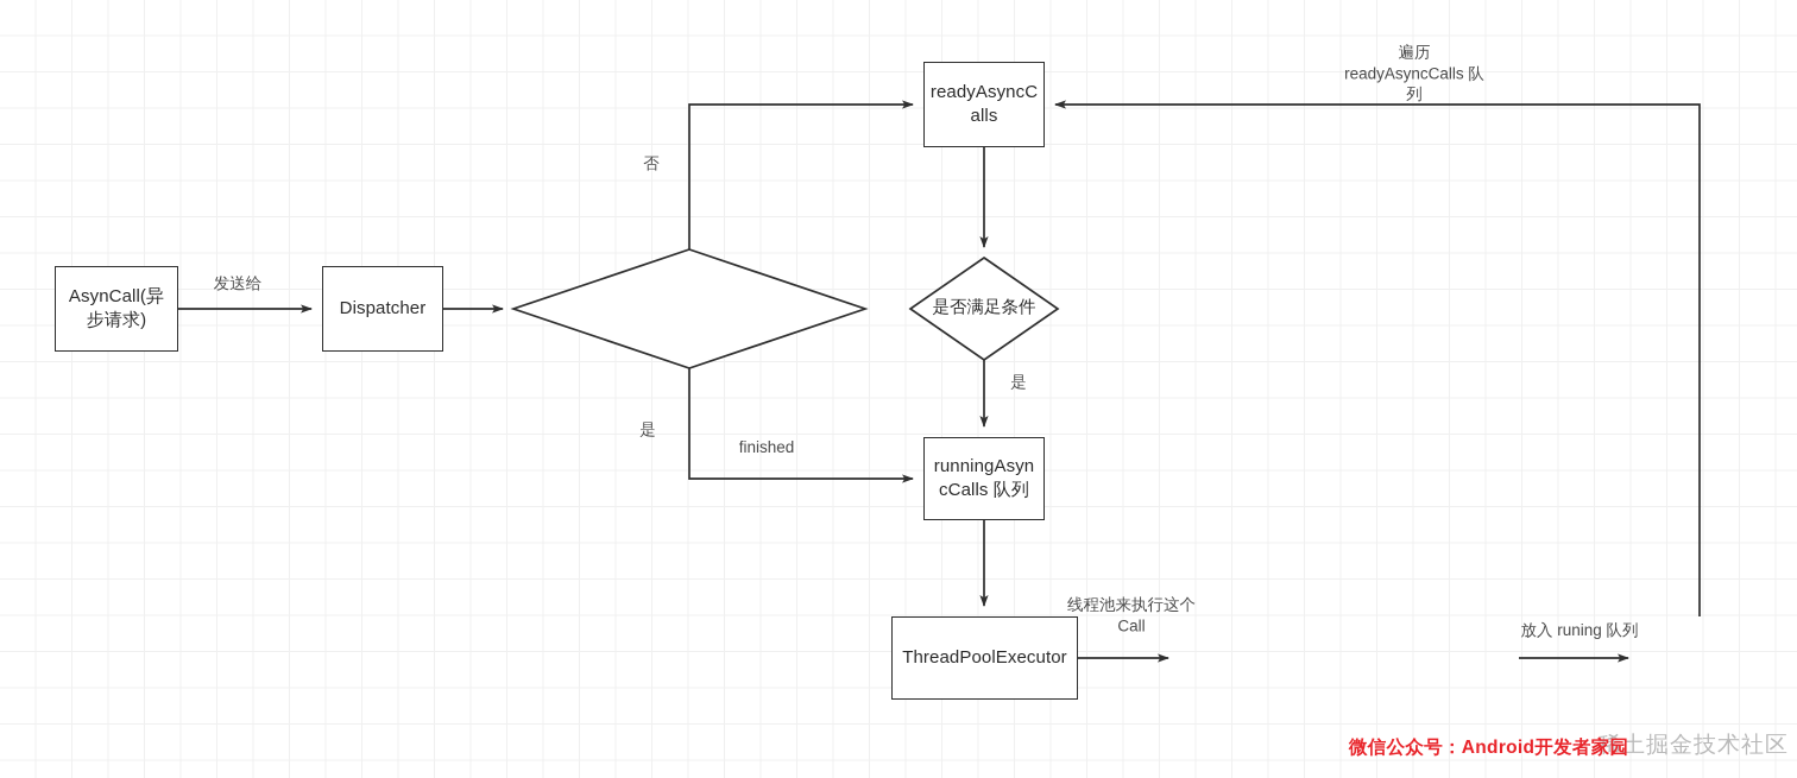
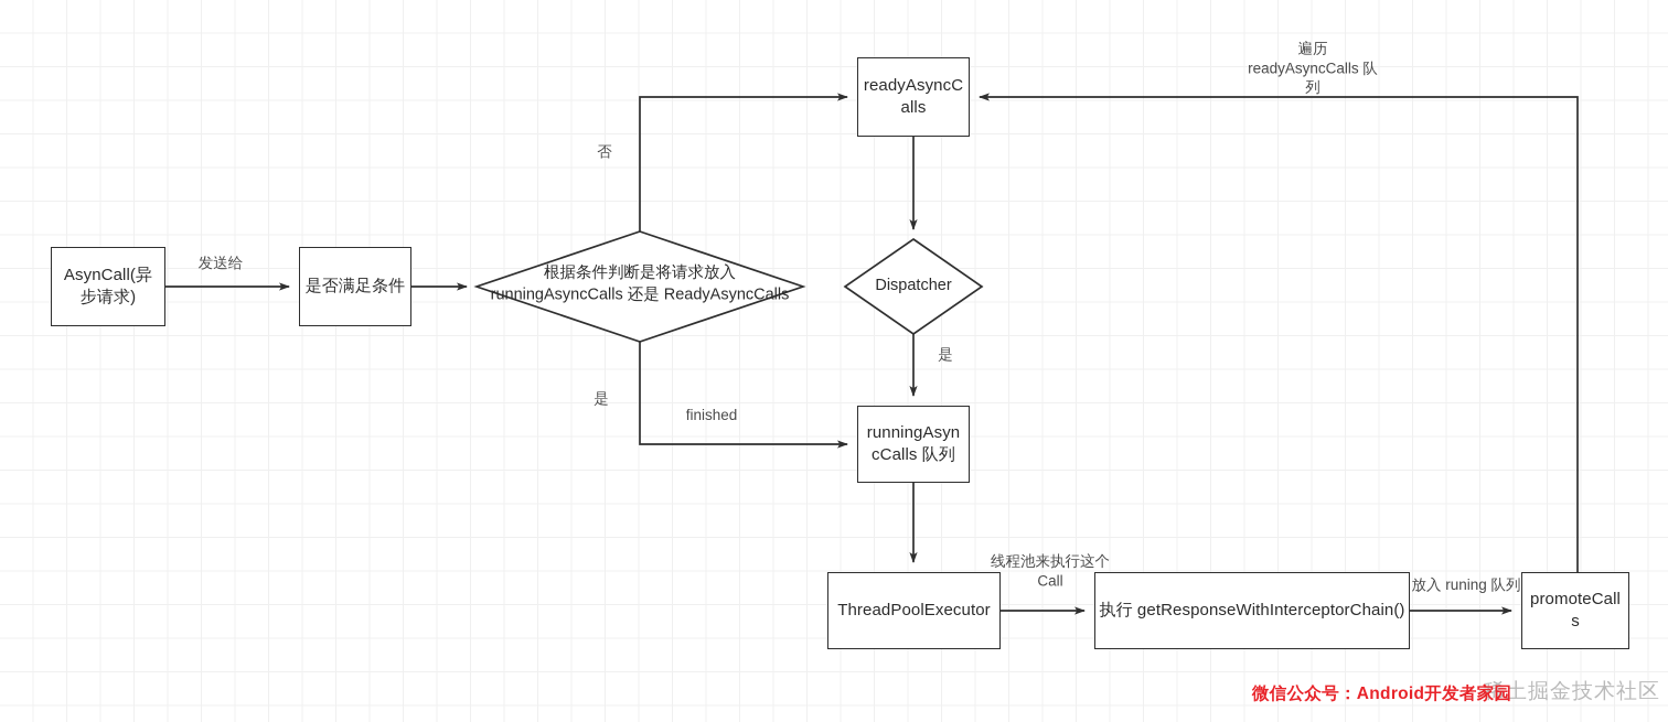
  AsynCall(异
  步请求)
- Dispatcher
+ 是否满足条件
  readyAsyncC
  alls
  runningAsyn
  cCalls 队列
  ThreadPoolExecutor
+ 执行 getResponseWithInterceptorChain()
+ promoteCall
+ s
+ 根据条件判断是将请求放入
+ runningAsyncCalls 还是 ReadyAsyncCalls
- 是否满足条件
+ Dispatcher
  发送给
  否
  是
  finished
  是
  线程池来执行这个
  Call
  放入 runing 队列
  遍历
  readyAsyncCalls 队
  列
  稀土掘金技术社区
  微信公众号：Android开发者家园
